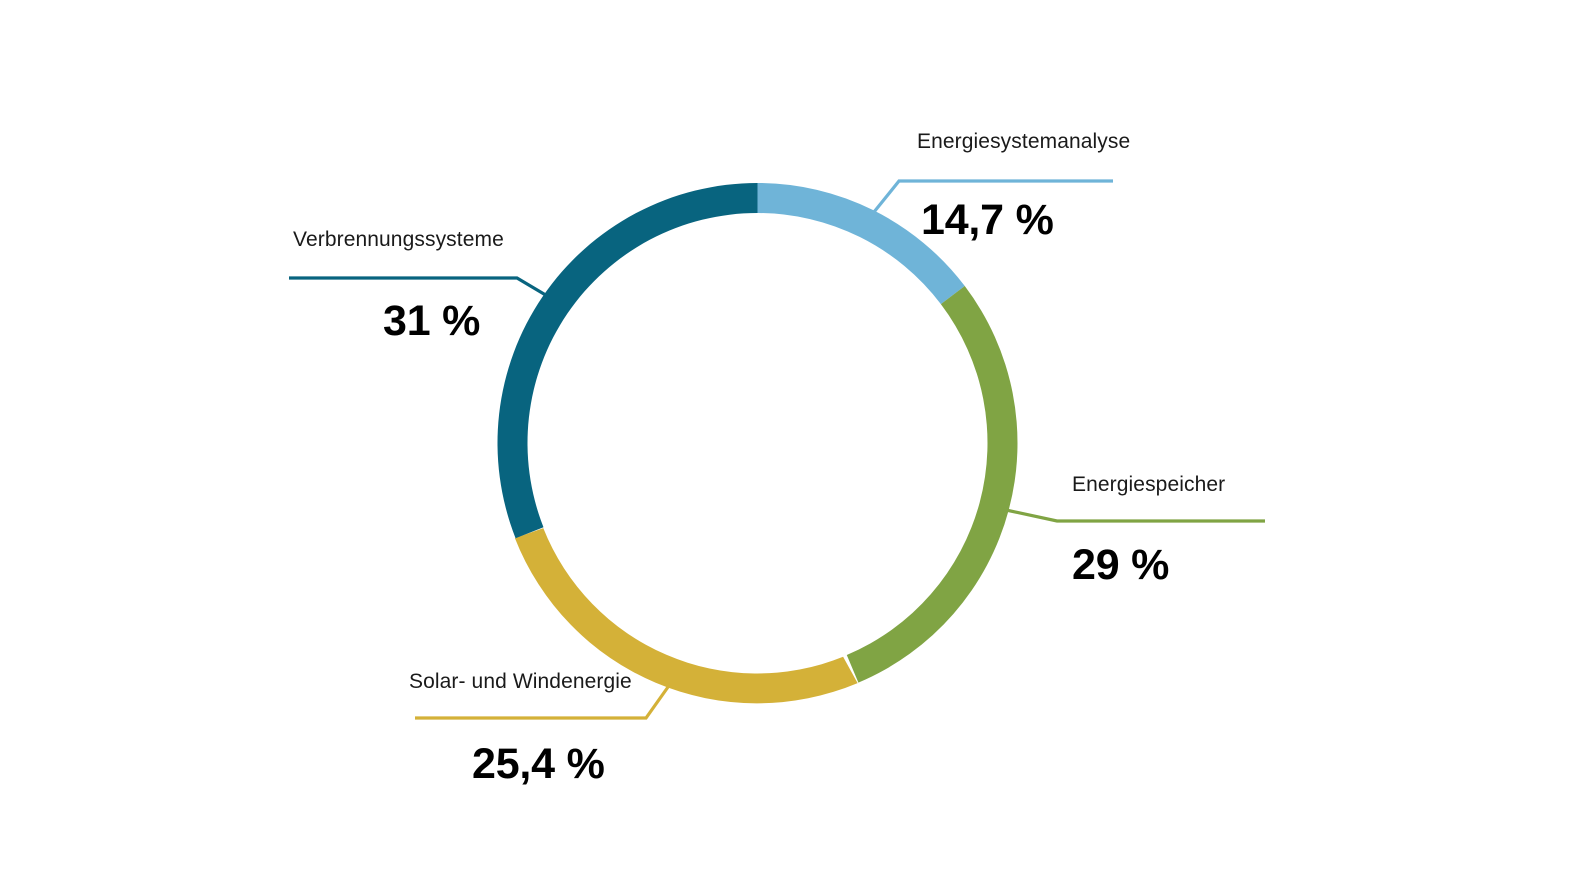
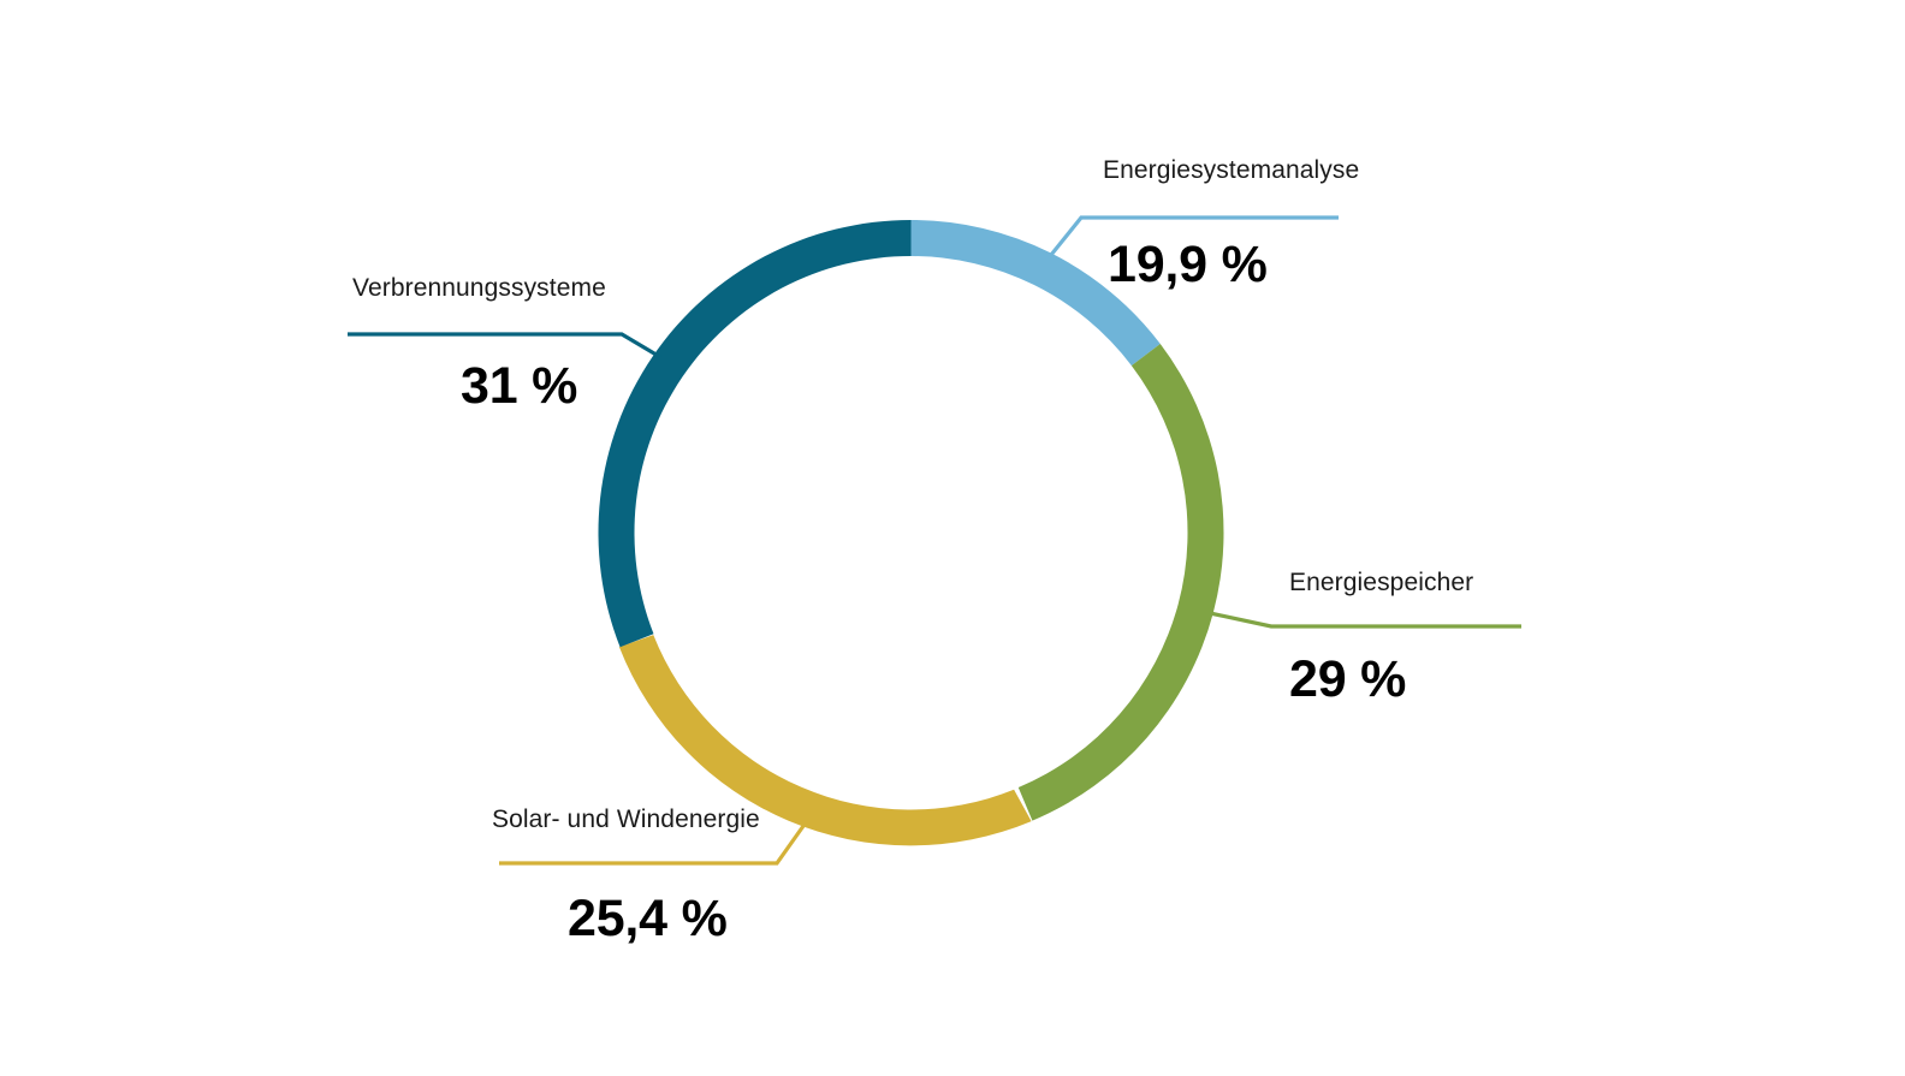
  Energiesystemanalyse
- 14,7 %
+ 19,9 %
  Verbrennungssysteme
  31 %
  Energiespeicher
  29 %
  Solar- und Windenergie
  25,4 %
